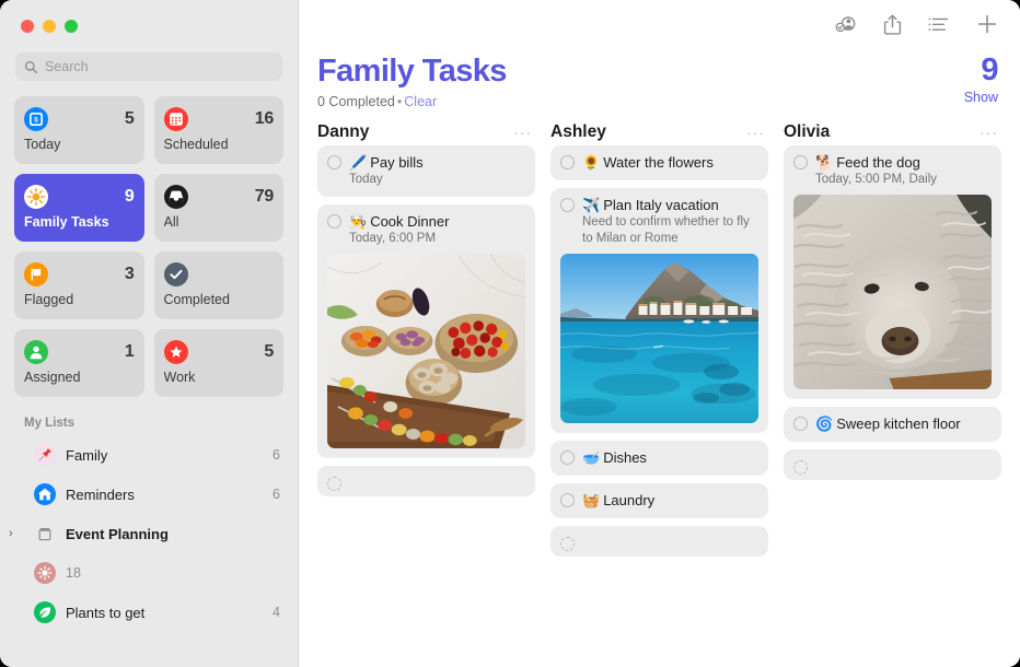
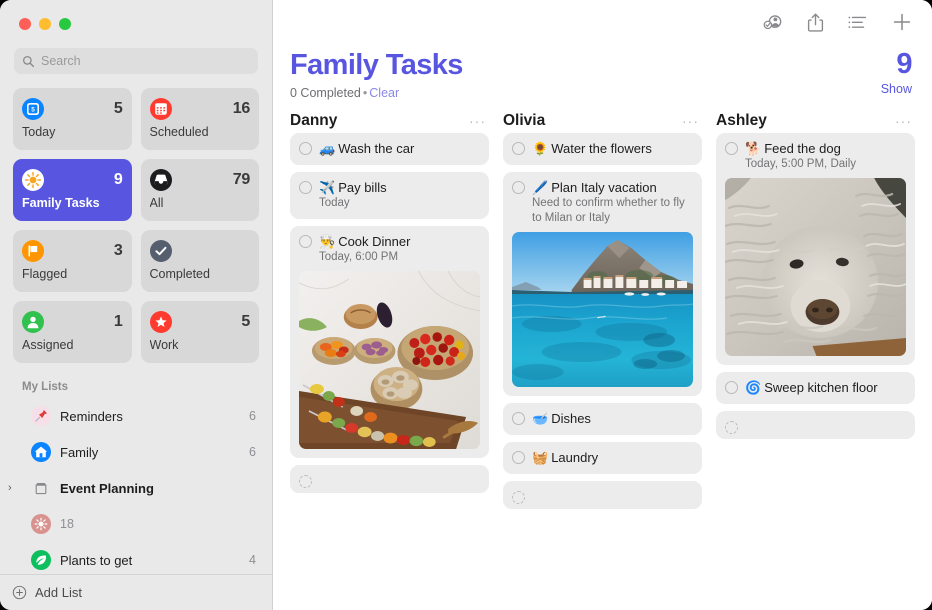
  Search
  5
  Today
  16
  Scheduled
  9
  Family Tasks
  79
  All
  3
  Flagged
  Completed
  1
  Assigned
  5
  Work
  My Lists
- Family
+ Reminders
  6
- Reminders
+ Family
  6
  ›
  Event Planning
  18
  Plants to get
  4
+ Add List
  Family Tasks
  0 Completed • Clear
  9
  Show
  Danny
  ···
+ 🚙 Wash the car
- 🖊️ Pay bills
+ ✈️ Pay bills
  Today
  👨‍🍳 Cook Dinner
  Today, 6:00 PM
- Ashley
+ Olivia
  ···
  🌻 Water the flowers
- ✈️ Plan Italy vacation
+ 🖊️ Plan Italy vacation
- Need to confirm whether to fly to Milan or Rome
+ Need to confirm whether to fly to Milan or Italy
  🥣 Dishes
  🧺 Laundry
- Olivia
+ Ashley
  ···
  🐕 Feed the dog
  Today, 5:00 PM, Daily
  🌀 Sweep kitchen floor
